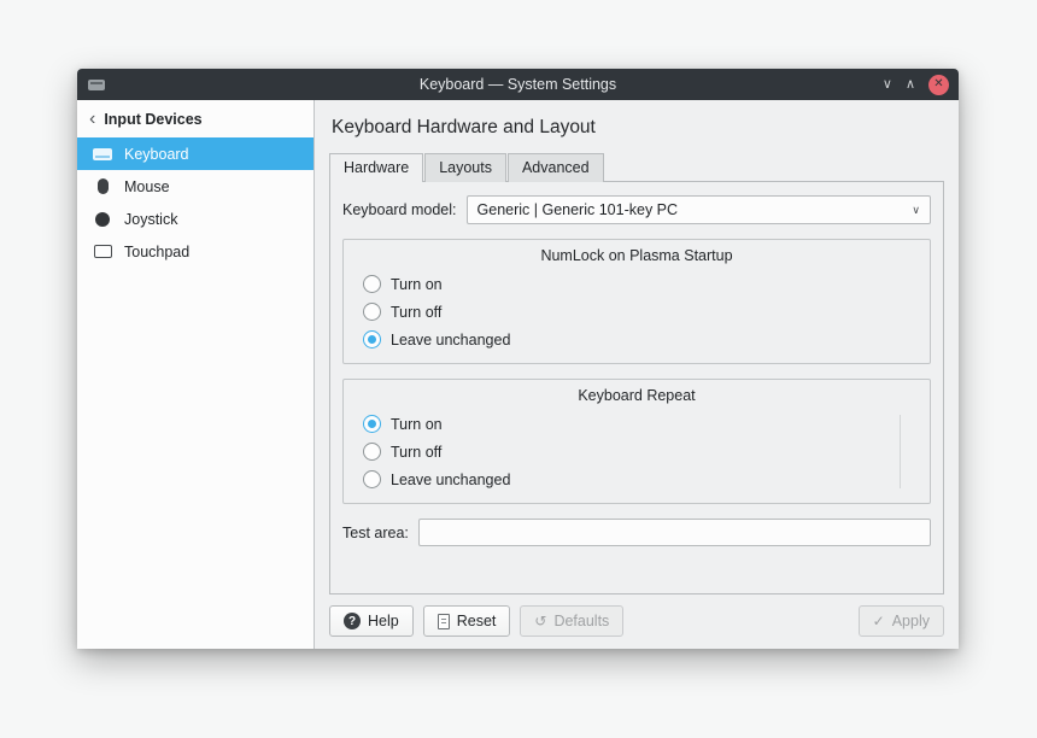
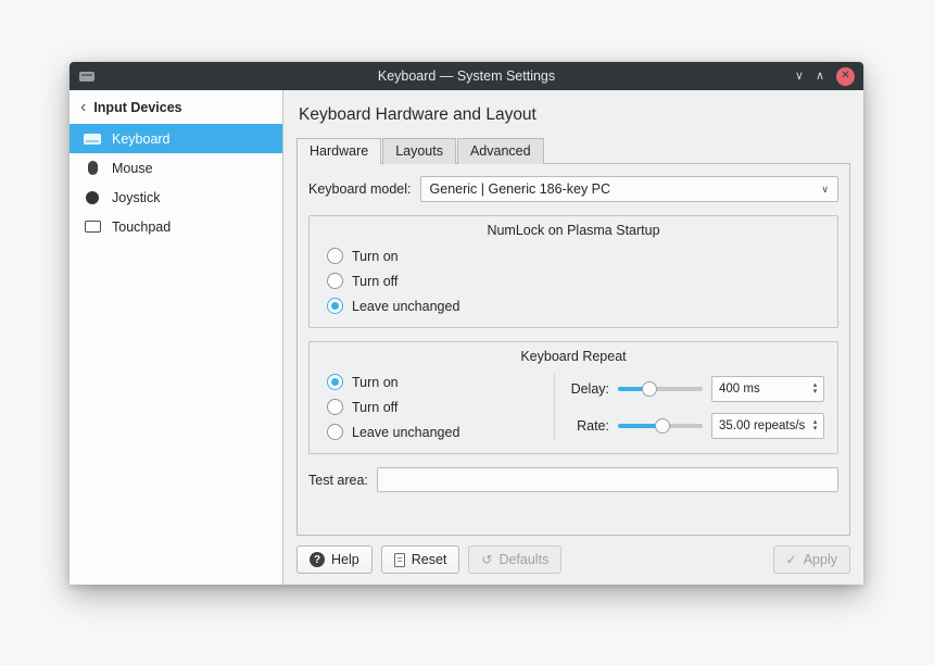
  Keyboard — System Settings
  ∨
  ∧
  ✕
  ‹
  Input Devices
  Keyboard
  Mouse
  Joystick
  Touchpad
  Keyboard Hardware and Layout
  Hardware
  Layouts
  Advanced
  Keyboard model:
- Generic | Generic 101-key PC
+ Generic | Generic 186-key PC
  ∨
  NumLock on Plasma Startup
  Turn on
  Turn off
  Leave unchanged
  Keyboard Repeat
  Turn on
  Turn off
  Leave unchanged
+ Delay:
+ 400 ms
+ Rate:
+ 35.00 repeats/s
  Test area:
  ?
  Help
  Reset
  ↺
  Defaults
  ✓
  Apply
